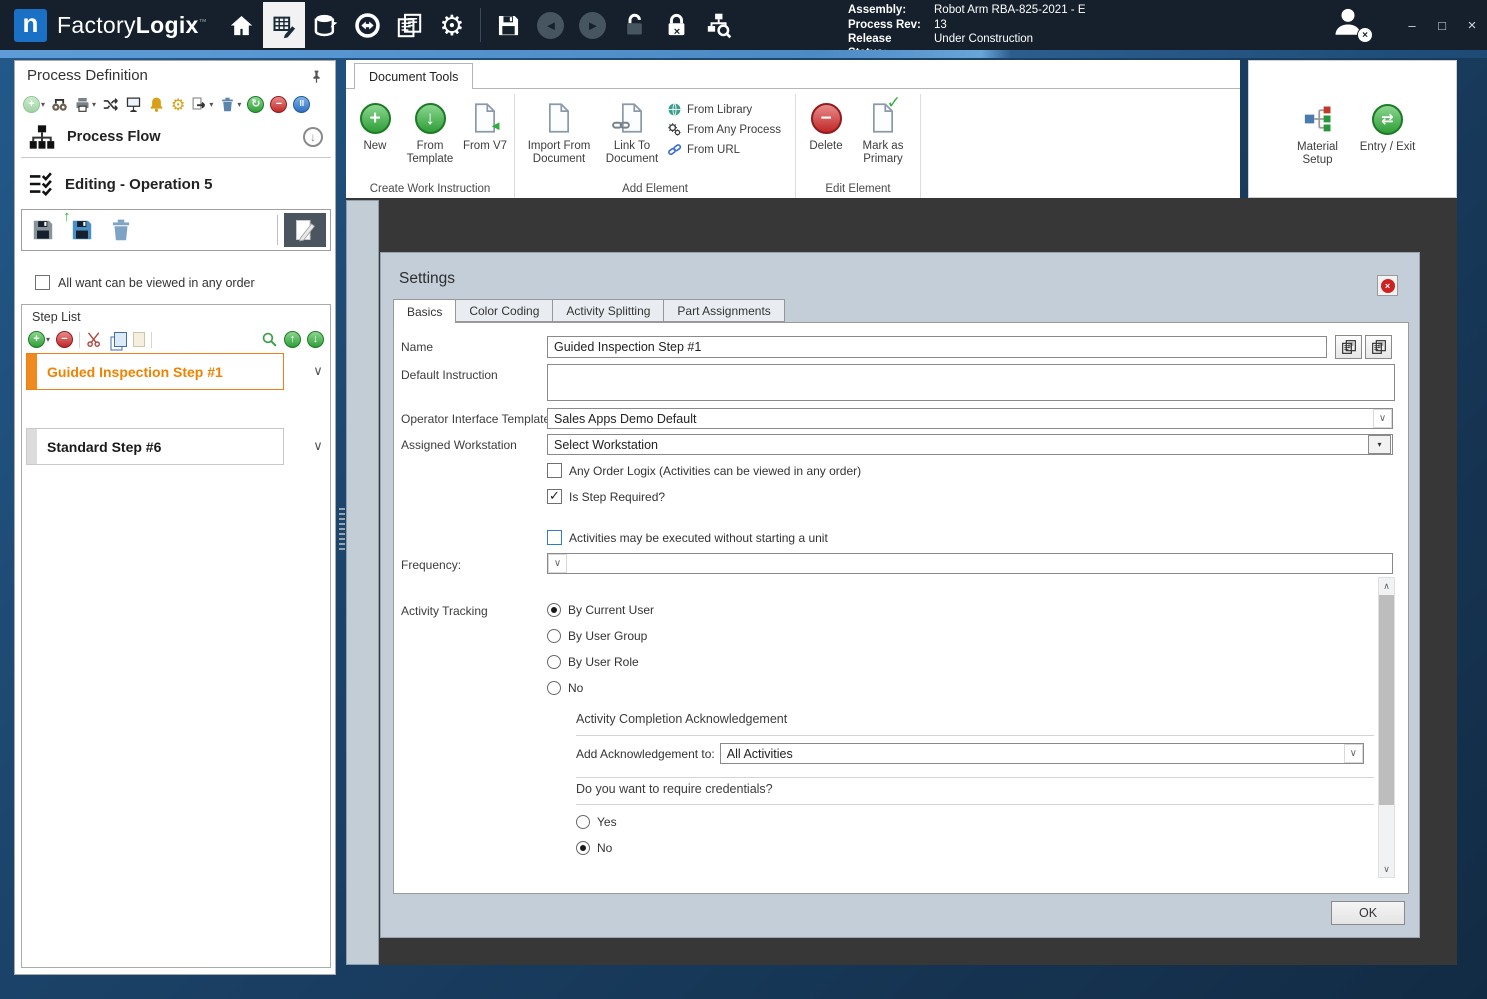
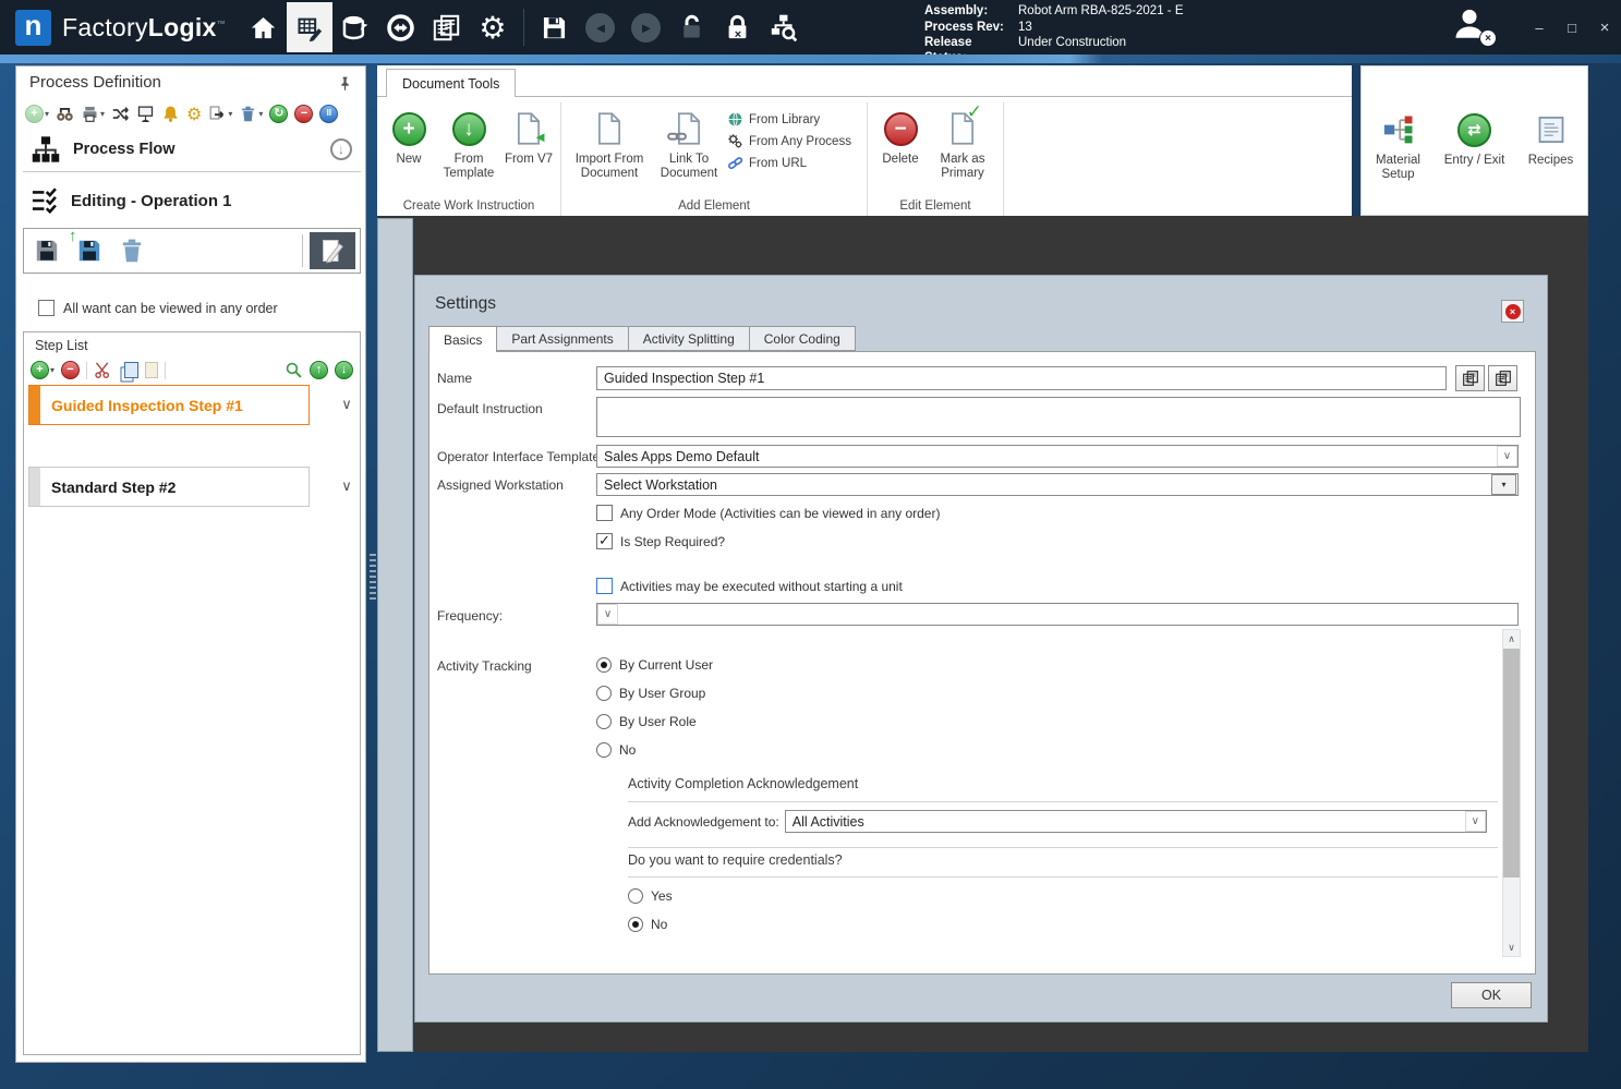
  n
  FactoryLogix™
  ⚙
  ◄
  ►
  ×
  Assembly:
  Robot Arm RBA-825-2021 - E
  Process Rev:
  13
  Under Construction
  ×
  –
  □
  ×
  Process Definition
  +
  ▾
  ▾
  ⚙
  ▾
  ▾
  ↻
  −
  II
  Process Flow
  ↓
- Editing - Operation 5
+ Editing - Operation 1
  ↑
  All want can be viewed in any order
  Step List
  +
  ▾
  −
  ↑
  ↓
  Guided Inspection Step #1
  ∨
- Standard Step #6
+ Standard Step #2
  ∨
  Document Tools
  +
  New
  ↓
  From Template
  ◄
  From V7
  Create Work Instruction
  Import From Document
  Link To Document
  From Library
  From Any Process
  From URL
  Add Element
  −
  Delete
  ✓
  Mark as Primary
  Edit Element
  Material Setup
  ⇄
  Entry / Exit
+ Recipes
  Settings
  ×
  Basics
- Color Coding
+ Part Assignments
  Activity Splitting
- Part Assignments
+ Color Coding
  Name
  Guided Inspection Step #1
  Default Instruction
  Operator Interface Templat
  Sales Apps Demo Default
  ∨
  Assigned Workstation
  Select Workstation
  ▾
- Any Order Logix (Activities can be viewed in any order)
+ Any Order Mode (Activities can be viewed in any order)
  Is Step Required?
  Activities may be executed without starting a unit
  Frequency:
  ∨
  Activity Tracking
  By Current User
  By User Group
  By User Role
  No
  Activity Completion Acknowledgement
  Add Acknowledgement to:
  All Activities
  ∨
  Do you want to require credentials?
  Yes
  No
  ∧
  ∨
  OK
